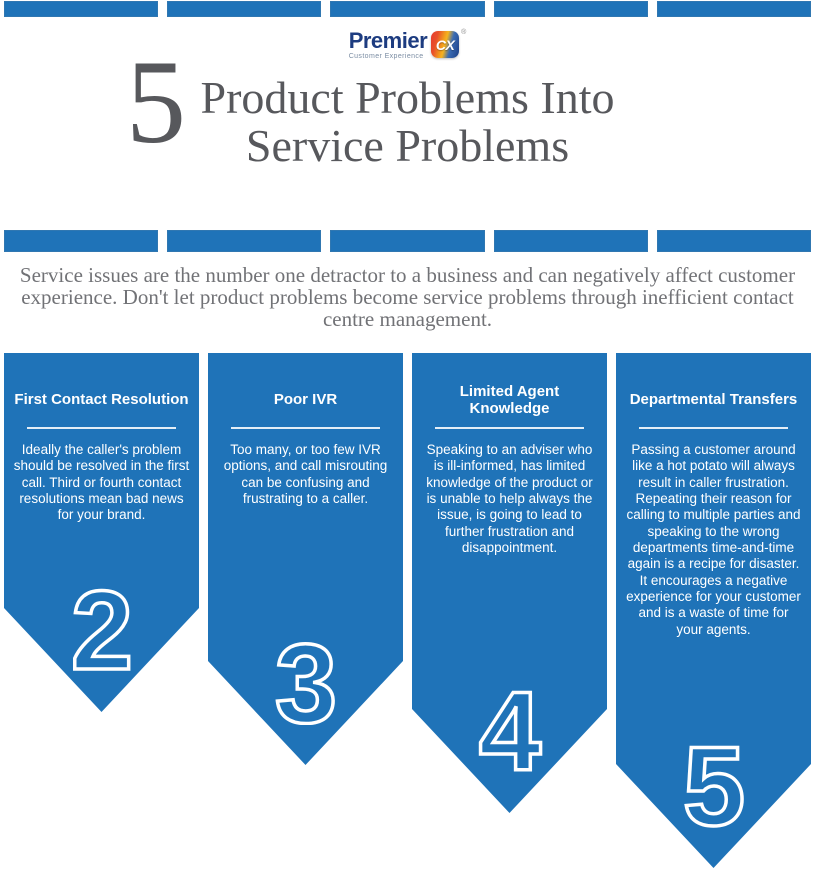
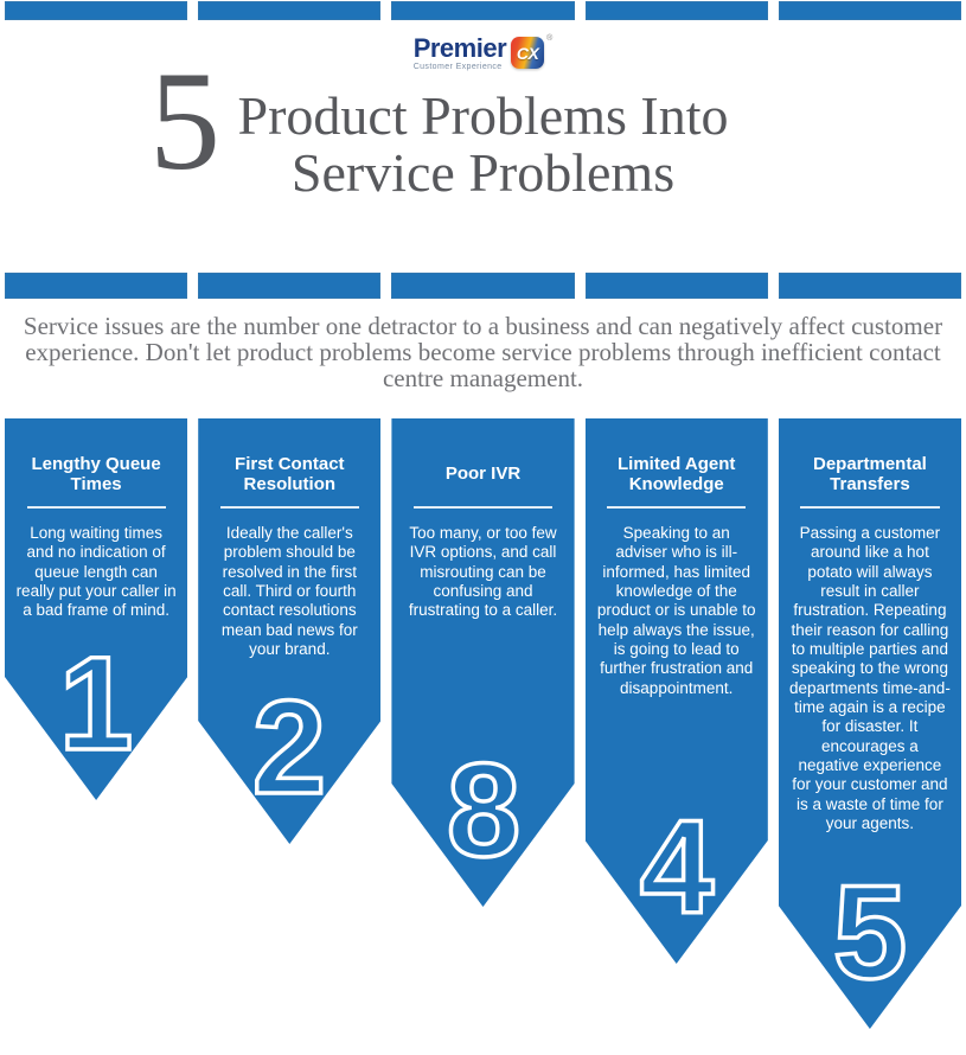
  Premier
  CX
  5
  Product Problems Into
  Service Problems
  Service issues are the number one detractor to a business and can negatively affect customer experience. Don't let product problems become service problems through inefficient contact centre management.
+ Lengthy Queue Times
+ Long waiting times and no indication of queue length can really put your caller in a bad frame of mind.
+ 1
  First Contact Resolution
  Ideally the caller's problem should be resolved in the first call. Third or fourth contact resolutions mean bad news for your brand.
  2
  Poor IVR
  Too many, or too few IVR options, and call misrouting can be confusing and frustrating to a caller.
- 3
+ 8
  Limited Agent Knowledge
  Speaking to an adviser who is ill-informed, has limited knowledge of the product or is unable to help always the issue, is going to lead to further frustration and disappointment.
  4
  Departmental Transfers
  Passing a customer around like a hot potato will always result in caller frustration. Repeating their reason for calling to multiple parties and speaking to the wrong departments time-and-time again is a recipe for disaster. It encourages a negative experience for your customer and is a waste of time for your agents.
  5
